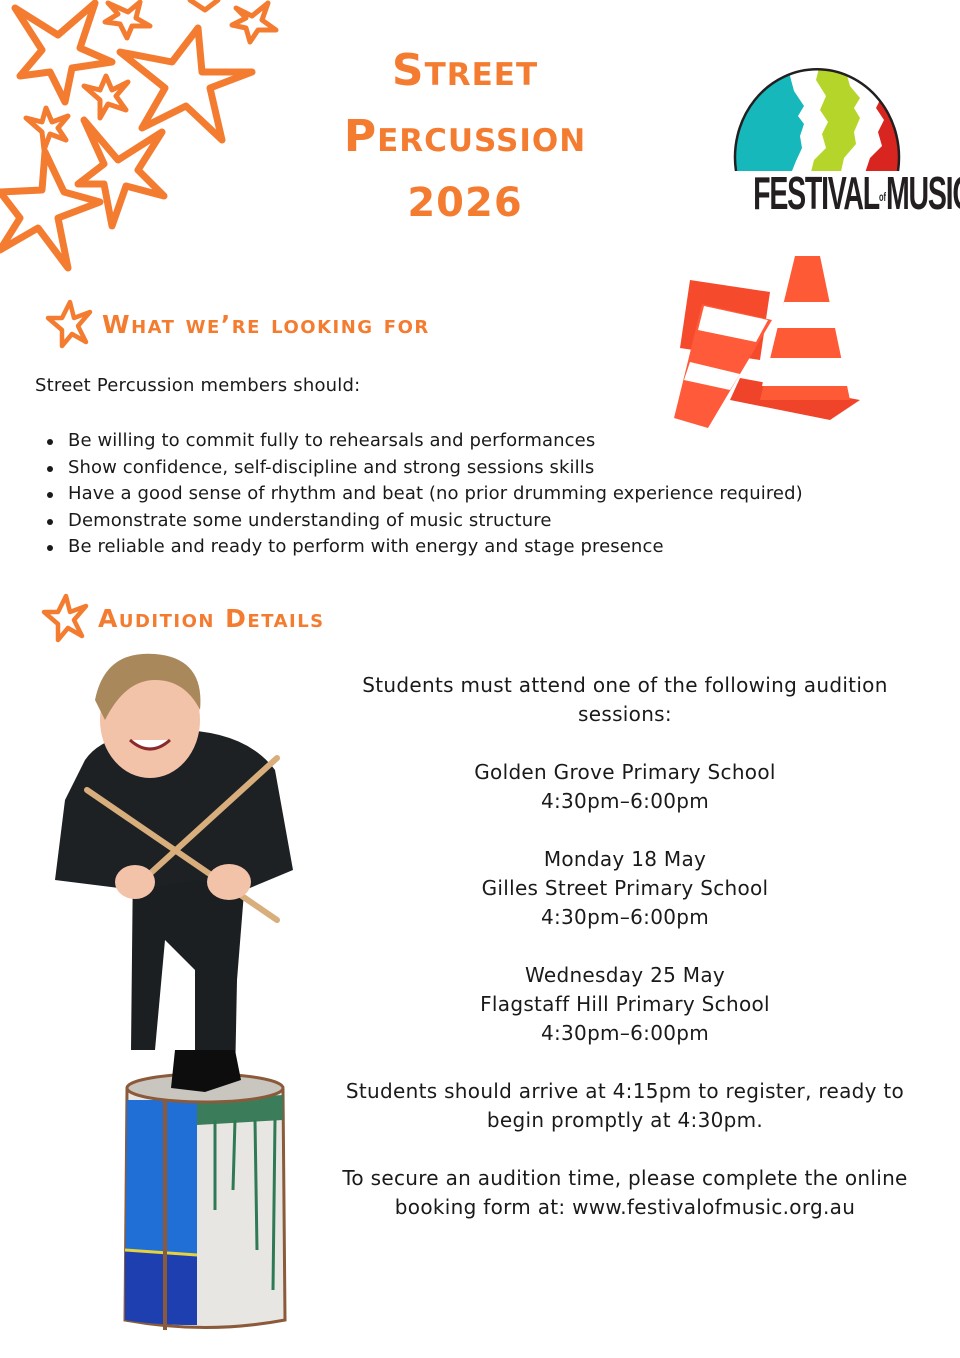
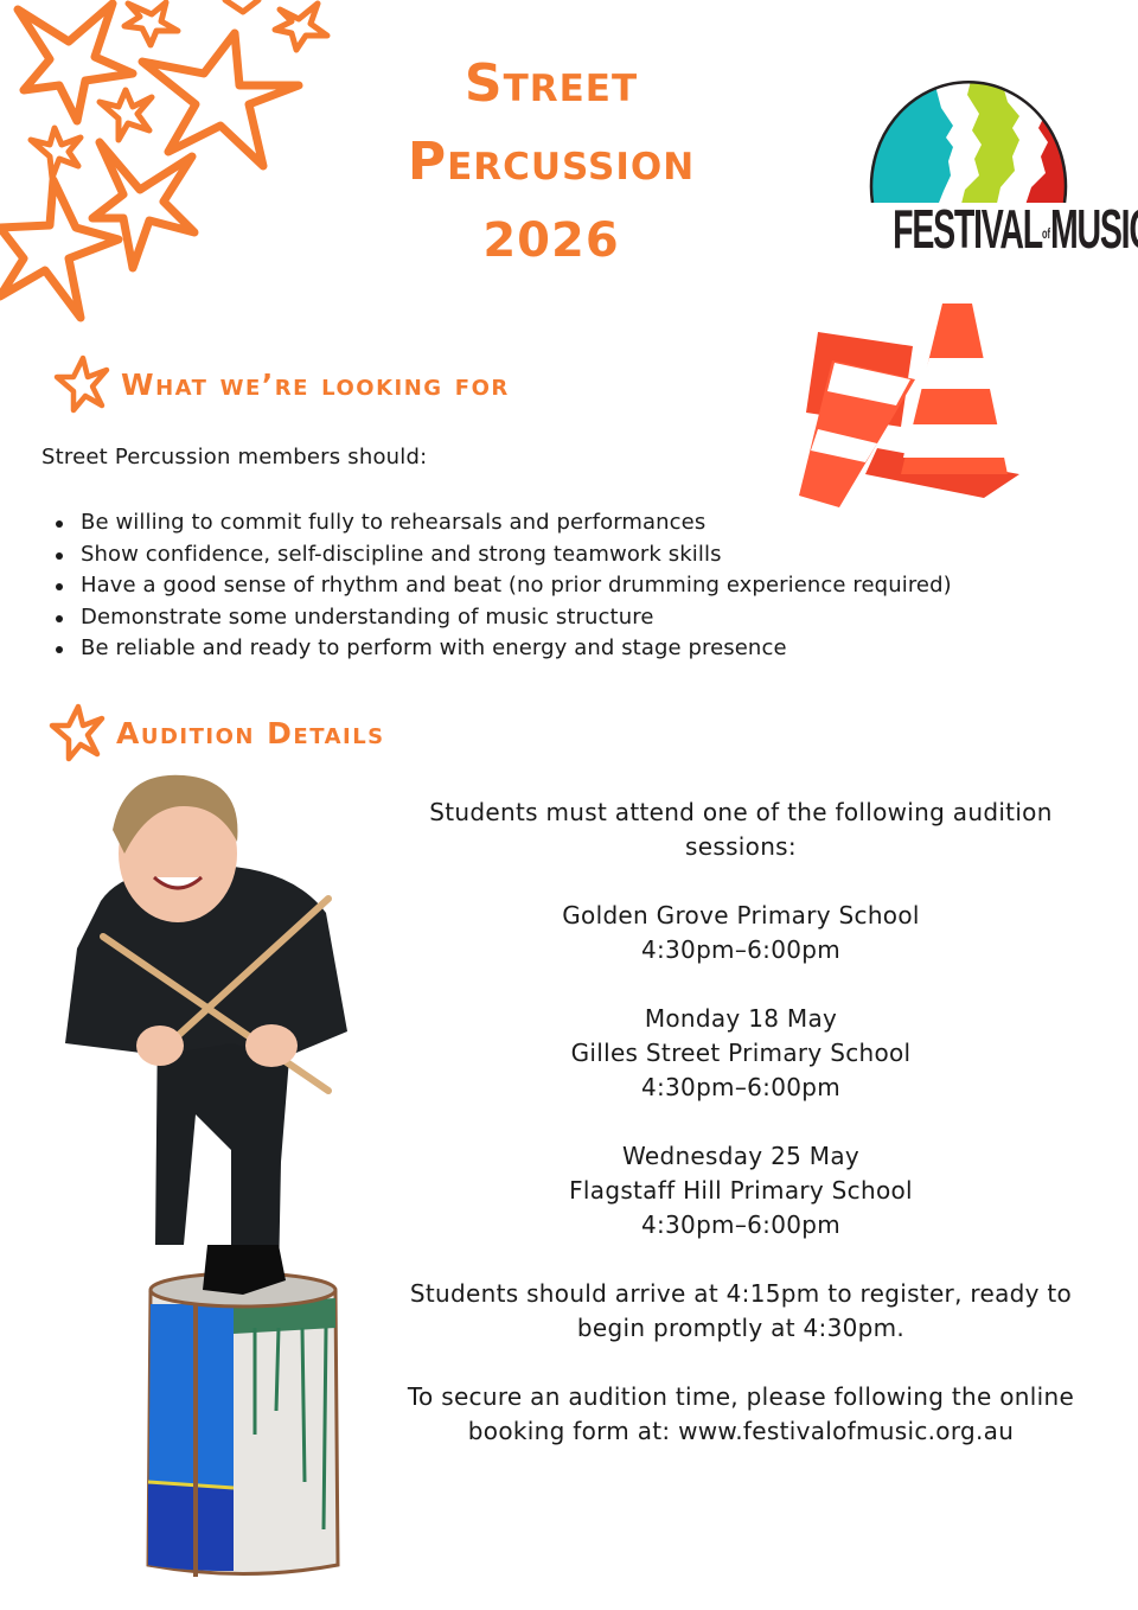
  Street
  Percussion
  2026
  FESTIVALofMUSI
  What we’re looking for
  Street Percussion members should:
  Be willing to commit fully to rehearsals and performances
- Show confidence, self-discipline and strong sessions skills
+ Show confidence, self-discipline and strong teamwork skills
  Have a good sense of rhythm and beat (no prior drumming experience required)
  Demonstrate some understanding of music structure
  Be reliable and ready to perform with energy and stage presence
  Audition Details
  Students must attend one of the following audition sessions:
  Golden Grove Primary School
  4:30pm–6:00pm
  Monday 18 May
  Gilles Street Primary School
  4:30pm–6:00pm
  Wednesday 25 May
  Flagstaff Hill Primary School
  4:30pm–6:00pm
  Students should arrive at 4:15pm to register, ready to begin promptly at 4:30pm.
- To secure an audition time, please complete the online booking form at: www.festivalofmusic.org.au
+ To secure an audition time, please following the online booking form at: www.festivalofmusic.org.au
